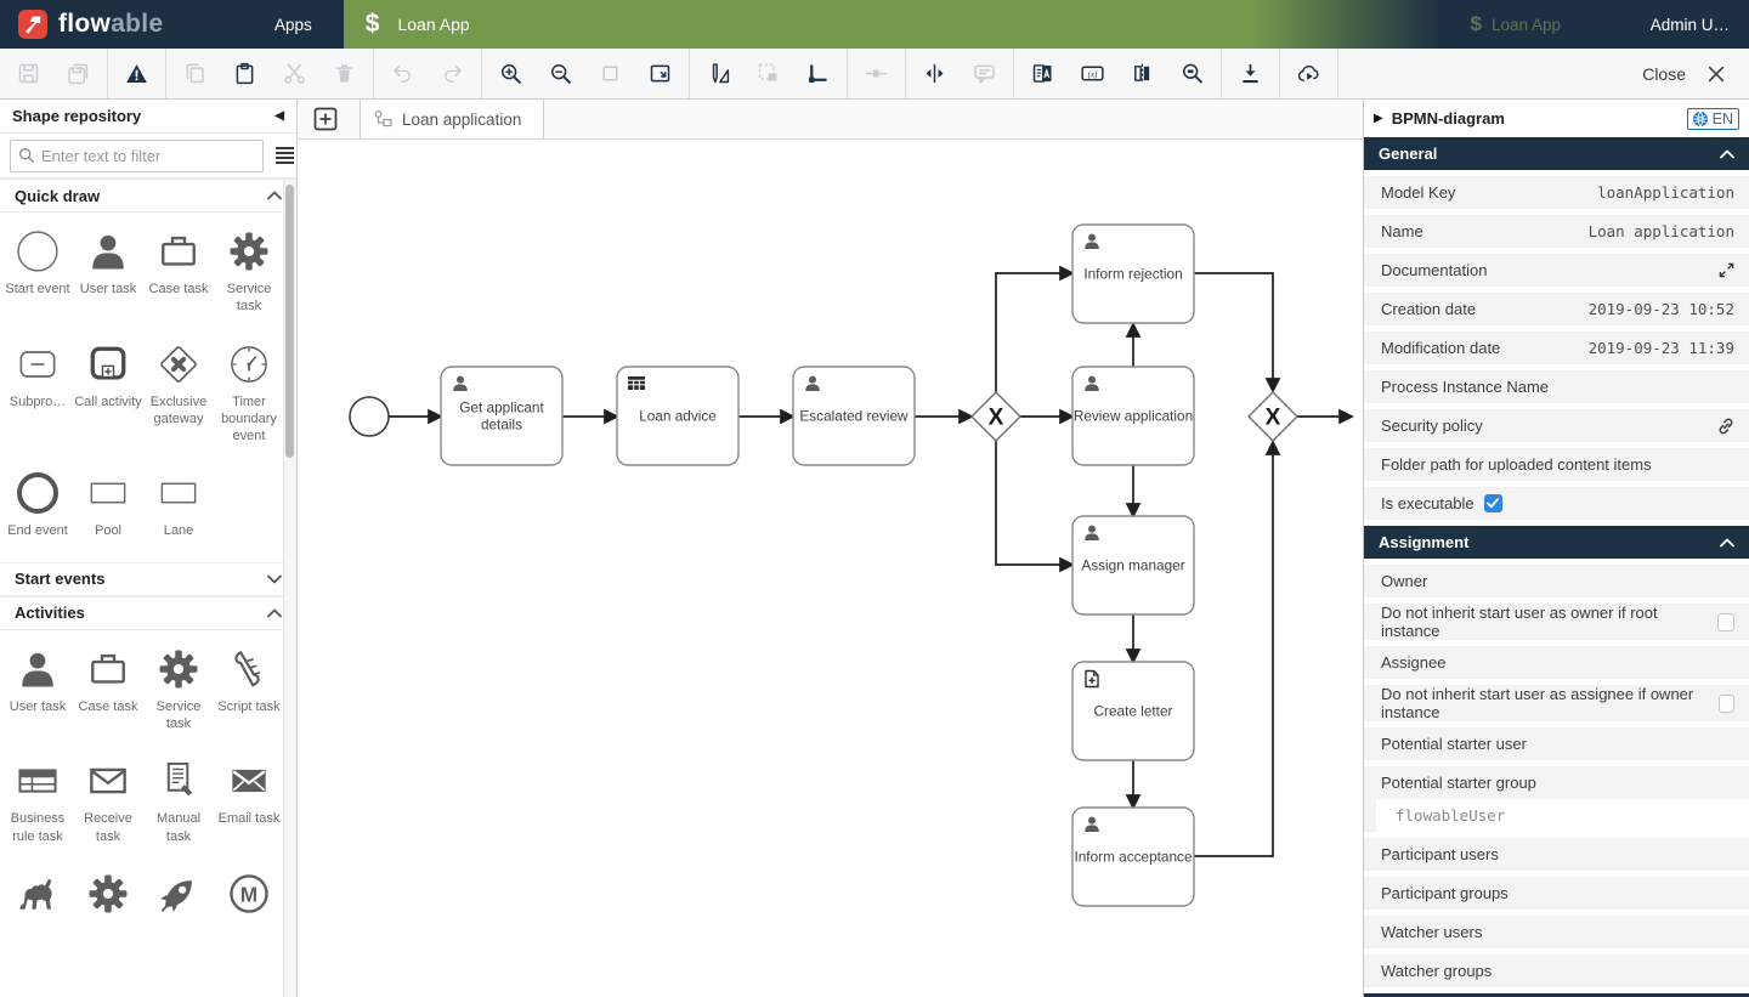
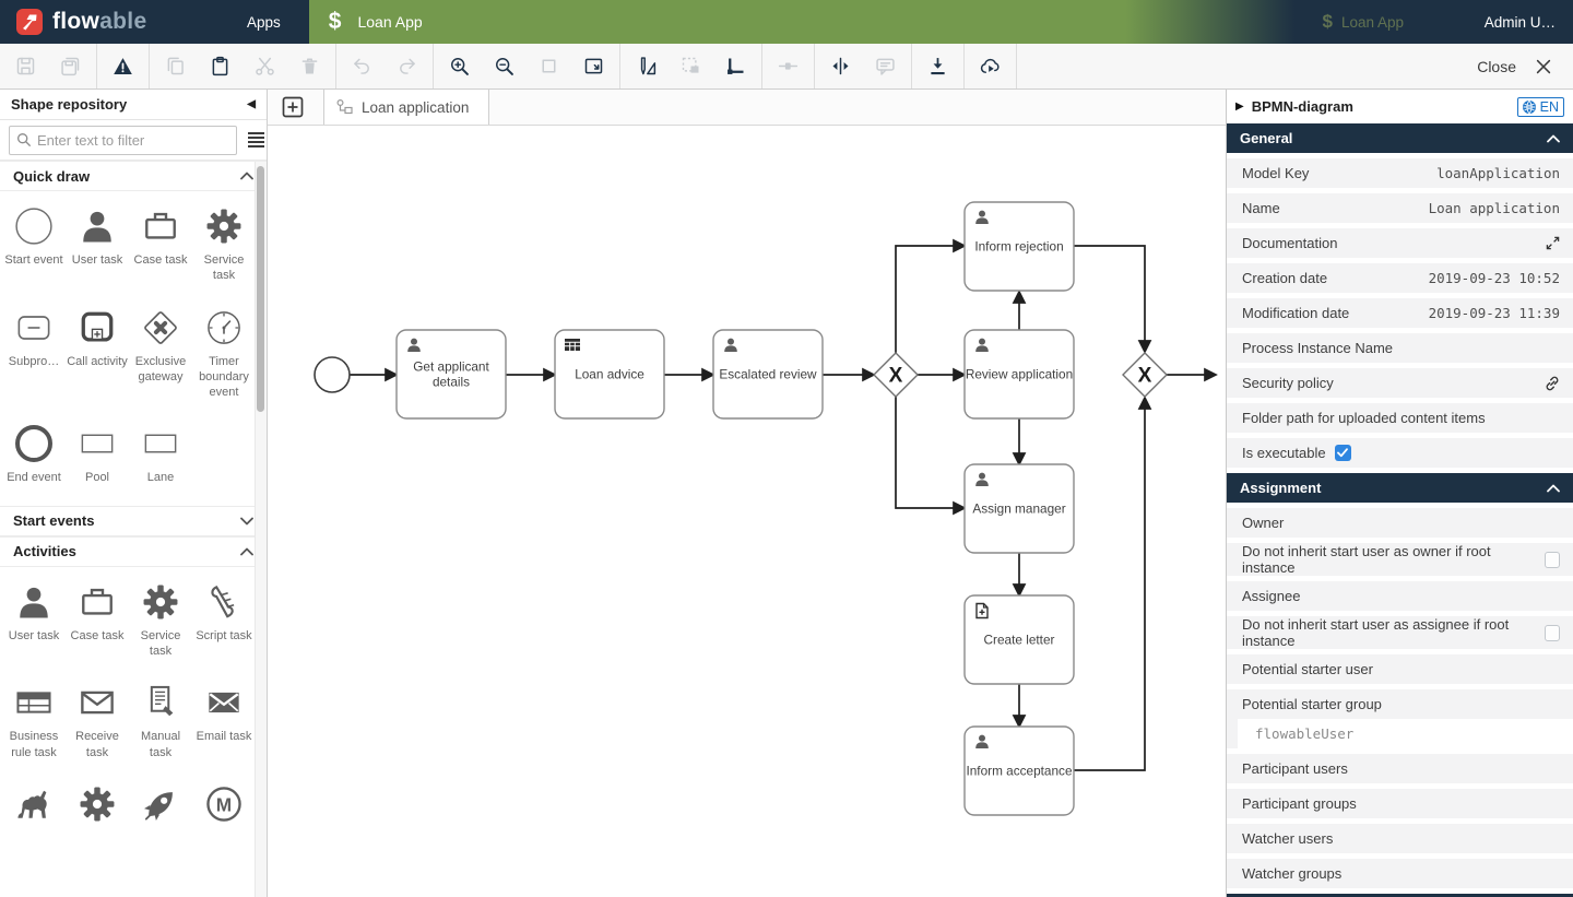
  flowable
  Apps
  $
  Loan App
  $
  Loan App
  Admin U…
- (x)
  Close
  Shape repository
  ◀
  Enter text to filter
  Quick draw
  Start event
  User task
  Case task
  Service task
  Subpro…
  Call activity
  Exclusive gateway
  Timer boundary event
  End event
  Pool
  Lane
  Start events
  Activities
  User task
  Case task
  Service task
  Script task
  Business rule task
  Receive task
  Manual task
  Email task
  M
  Loan application
  Get applicant details
  Loan advice
  Escalated review
  X
  Inform rejection
  Review application
  Assign manager
  Create letter
  Inform acceptance
  X
  ▶
  BPMN-diagram
  EN
  General
  Model Key
  loanApplication
  Name
  Loan application
  Documentation
  Creation date
  2019-09-23 10:52
  Modification date
  2019-09-23 11:39
  Process Instance Name
  Security policy
  Folder path for uploaded content items
  Is executable
  Assignment
  Owner
  Do not inherit start user as owner if root instance
  Assignee
- Do not inherit start user as assignee if owner instance
+ Do not inherit start user as assignee if root instance
  Potential starter user
  Potential starter group
  flowableUser
  Participant users
  Participant groups
  Watcher users
  Watcher groups
